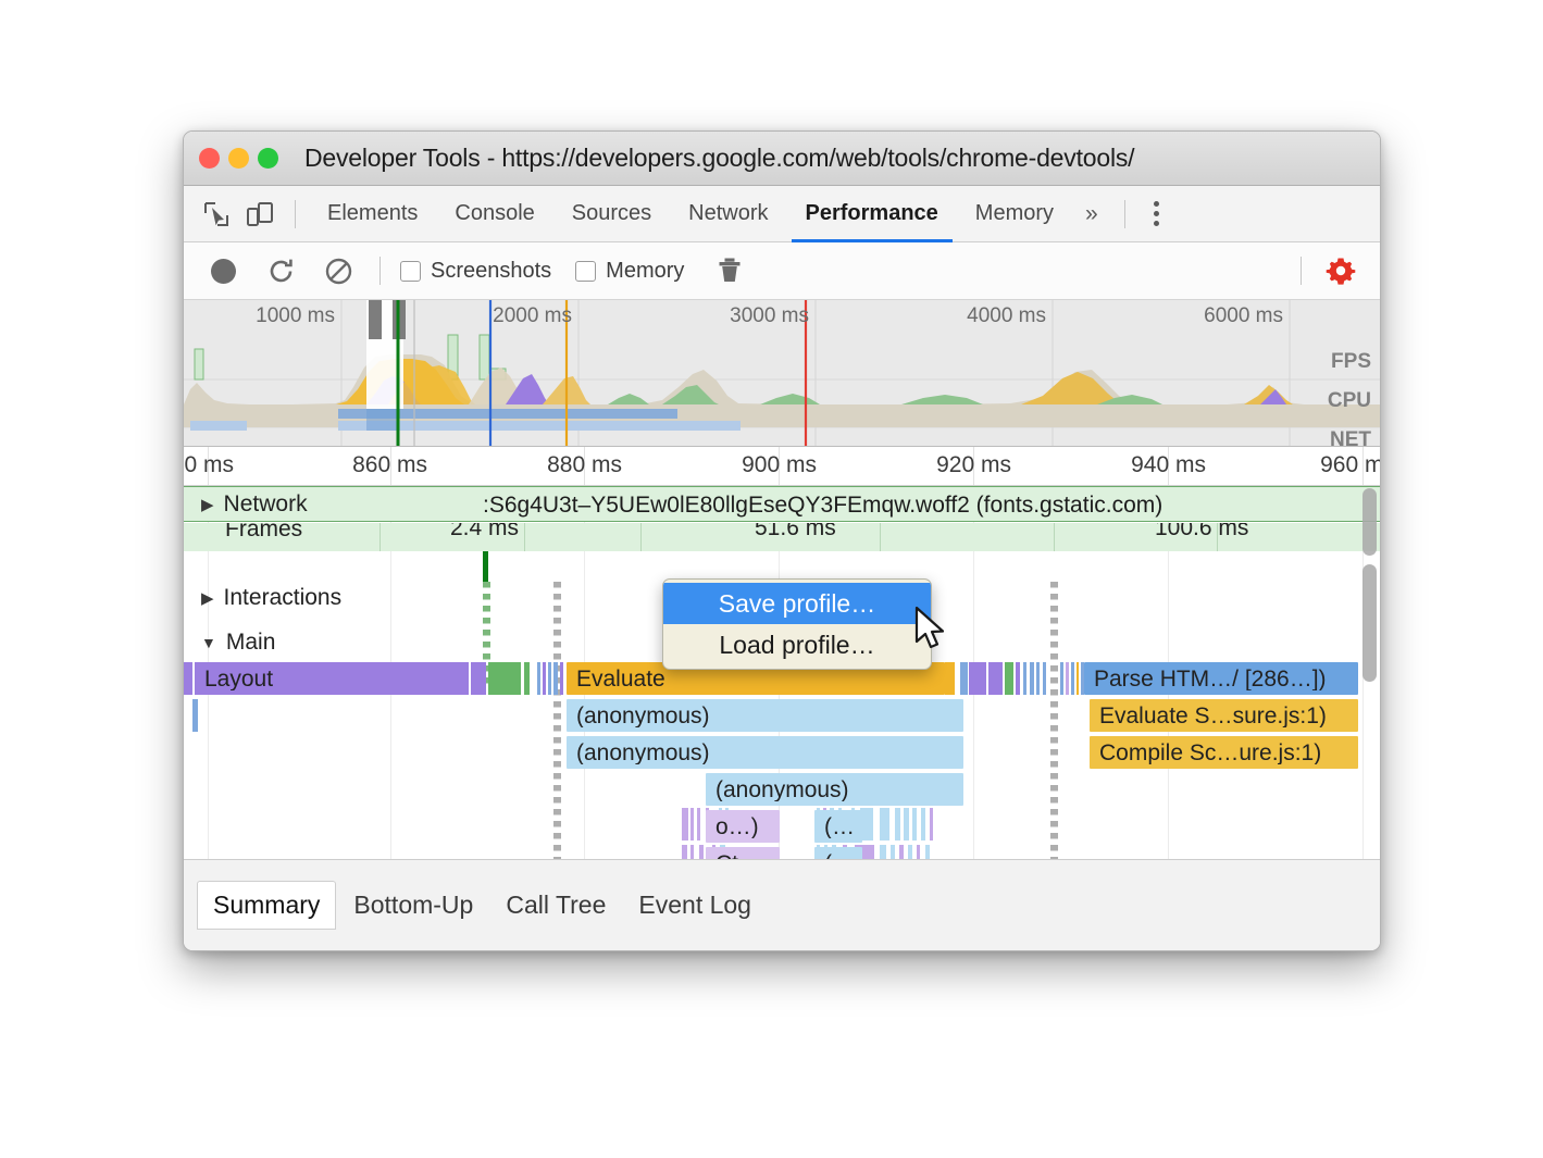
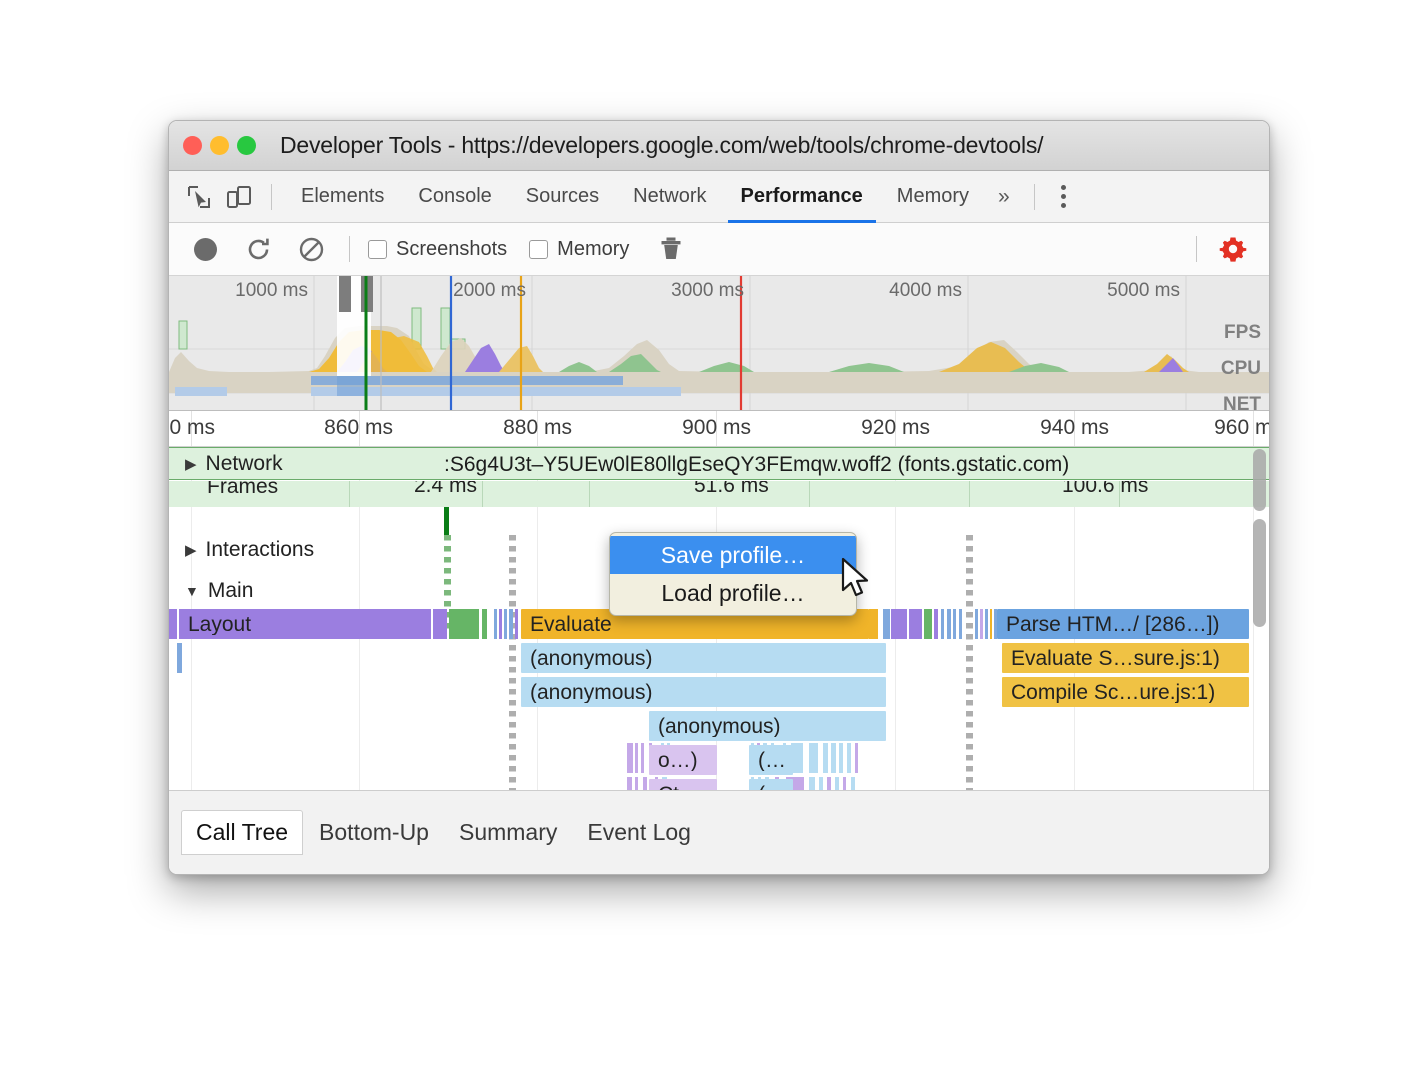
  Developer Tools - https://developers.google.com/web/tools/chrome-devtools/
  Elements
  Console
  Sources
  Network
  Performance
  Memory
  »
  Screenshots
  Memory
  1000 ms
  2000 ms
  3000 ms
  4000 ms
- 6000 ms
+ 5000 ms
  FPS
  CPU
  NET
  860 ms
  880 ms
  900 ms
  920 ms
  940 ms
  960 m
  ▶
  Network
  :S6g4U3t–Y5UEw0lE80llgEseQY3FEmqw.woff2 (fonts.gstatic.com)
  Frames
  2.4 ms
  51.6 ms
  100.6 ms
  ▶
  Interactions
  ▼
  Main
  Layout
  Evaluate
  Parse HTM…/ [286…])
  Evaluate S…sure.js:1)
  Compile Sc…ure.js:1)
  (anonymous)
  (anonymous)
  (anonymous)
  o…)
  (…
  Save profile…
  Load profile…
- Summary
+ Call Tree
  Bottom-Up
- Call Tree
+ Summary
  Event Log
